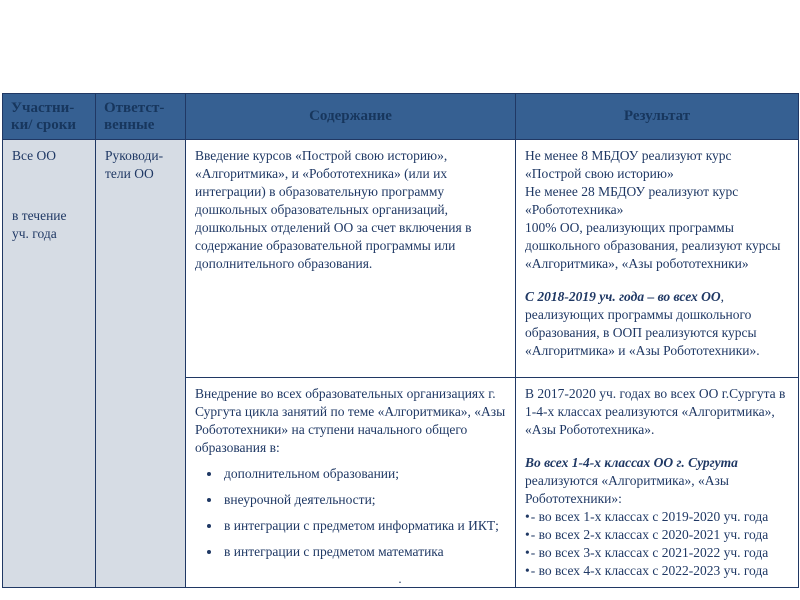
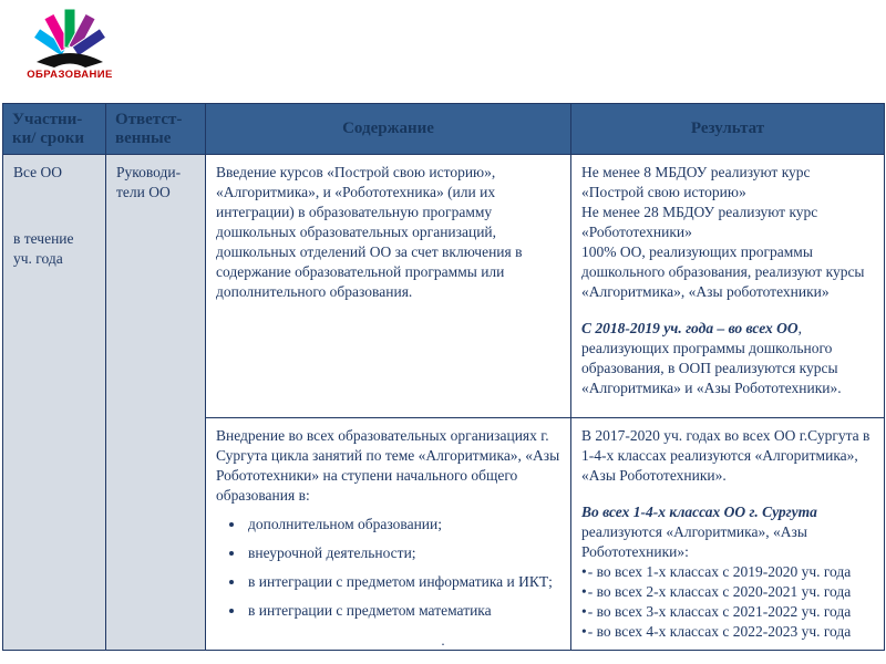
+ ОБРАЗОВАНИЕ
  Участни- ки/ сроки	Ответст- венные	Содержание	Результат
- Все ОО в течение уч. года	Руководи- тели ОО	Введение курсов «Построй свою историю», «Алгоритмика», и «Робототехника» (или их интеграции) в образовательную программу дошкольных образовательных организаций, дошкольных отделений ОО за счет включения в содержание образовательной программы или дополнительного образования.	Не менее 8 МБДОУ реализуют курс «Построй свою историю» Не менее 28 МБДОУ реализуют курс «Робототехника» 100% ОО, реализующих программы дошкольного образования, реализуют курсы «Алгоритмика», «Азы робототехники» С 2018-2019 уч. года – во всех ОО, реализующих программы дошкольного образования, в ООП реализуются курсы «Алгоритмика» и «Азы Робототехники».
+ Все ОО в течение уч. года	Руководи- тели ОО	Введение курсов «Построй свою историю», «Алгоритмика», и «Робототехника» (или их интеграции) в образовательную программу дошкольных образовательных организаций, дошкольных отделений ОО за счет включения в содержание образовательной программы или дополнительного образования.	Не менее 8 МБДОУ реализуют курс «Построй свою историю» Не менее 28 МБДОУ реализуют курс «Робототехники» 100% ОО, реализующих программы дошкольного образования, реализуют курсы «Алгоритмика», «Азы робототехники» С 2018-2019 уч. года – во всех ОО, реализующих программы дошкольного образования, в ООП реализуются курсы «Алгоритмика» и «Азы Робототехники».
- Внедрение во всех образовательных организациях г. Сургута цикла занятий по теме «Алгоритмика», «Азы Робототехники» на ступени начального общего образования в: дополнительном образовании; внеурочной деятельности; в интеграции с предметом информатика и ИКТ; в интеграции с предметом математика	В 2017-2020 уч. годах во всех ОО г.Сургута в 1-4-х классах реализуются «Алгоритмика», «Азы Робототехника». Во всех 1-4-х классах ОО г. Сургута реализуются «Алгоритмика», «Азы Робототехники»: - во всех 1-х классах с 2019-2020 уч. года - во всех 2-х классах с 2020-2021 уч. года - во всех 3-х классах с 2021-2022 уч. года - во всех 4-х классах с 2022-2023 уч. года
+ Внедрение во всех образовательных организациях г. Сургута цикла занятий по теме «Алгоритмика», «Азы Робототехники» на ступени начального общего образования в: дополнительном образовании; внеурочной деятельности; в интеграции с предметом информатика и ИКТ; в интеграции с предметом математика	В 2017-2020 уч. годах во всех ОО г.Сургута в 1-4-х классах реализуются «Алгоритмика», «Азы Робототехники». Во всех 1-4-х классах ОО г. Сургута реализуются «Алгоритмика», «Азы Робототехники»: - во всех 1-х классах с 2019-2020 уч. года - во всех 2-х классах с 2020-2021 уч. года - во всех 3-х классах с 2021-2022 уч. года - во всех 4-х классах с 2022-2023 уч. года
  .
